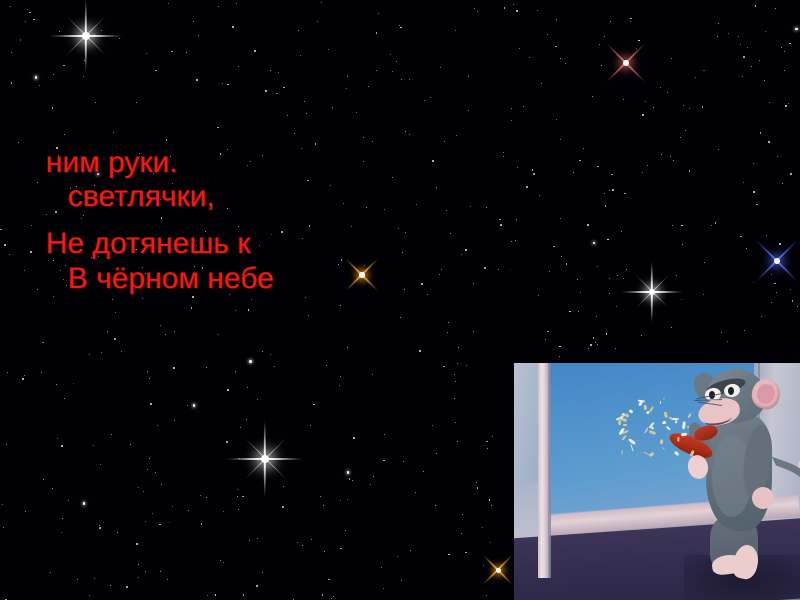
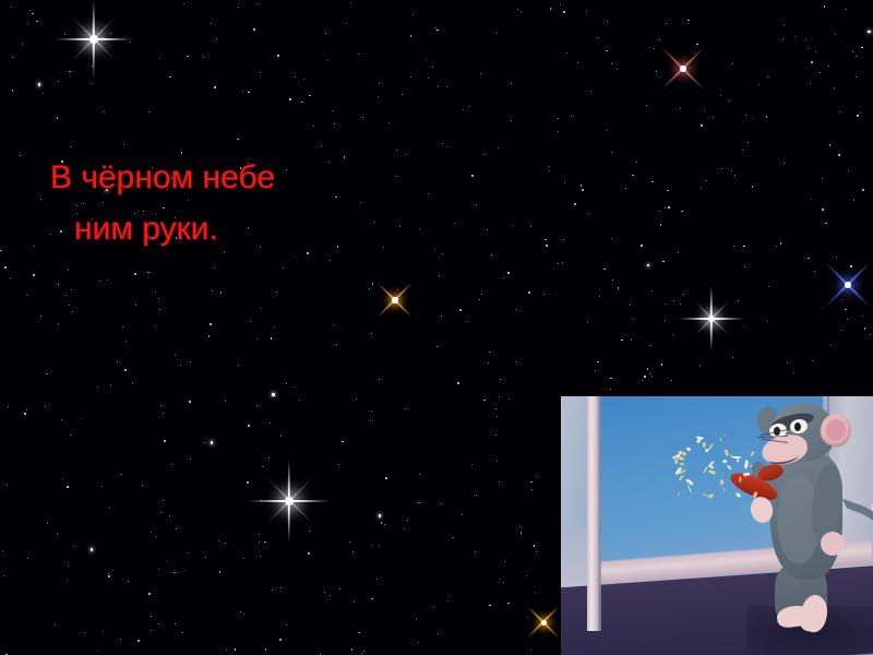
- ним руки.
+ В чёрном небе
- светлячки,
- Не дотянешь к
- В чёрном небе
+ ним руки.
